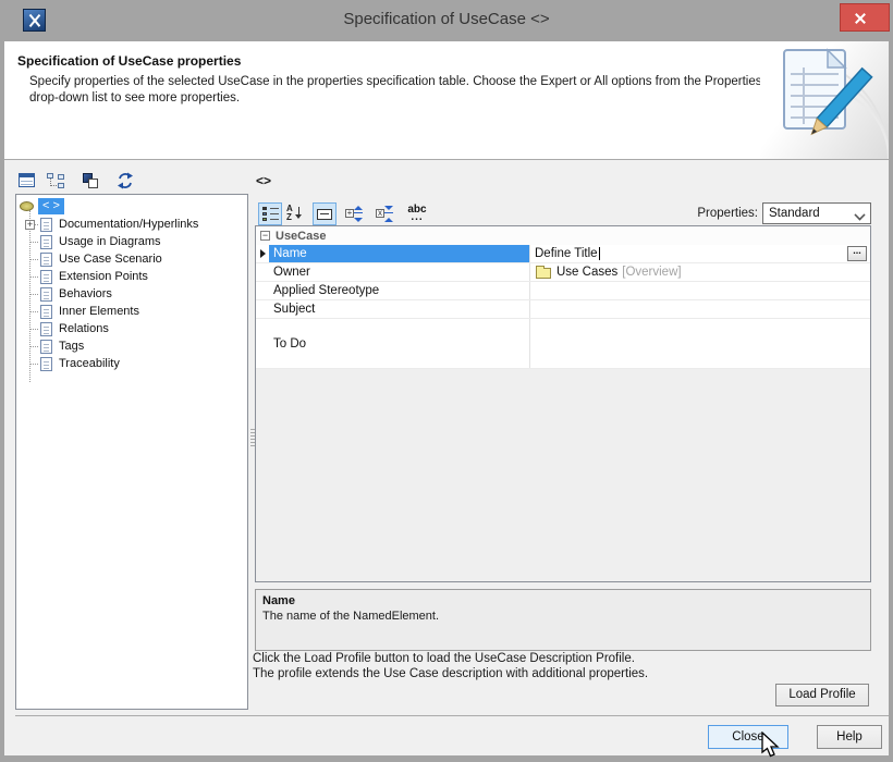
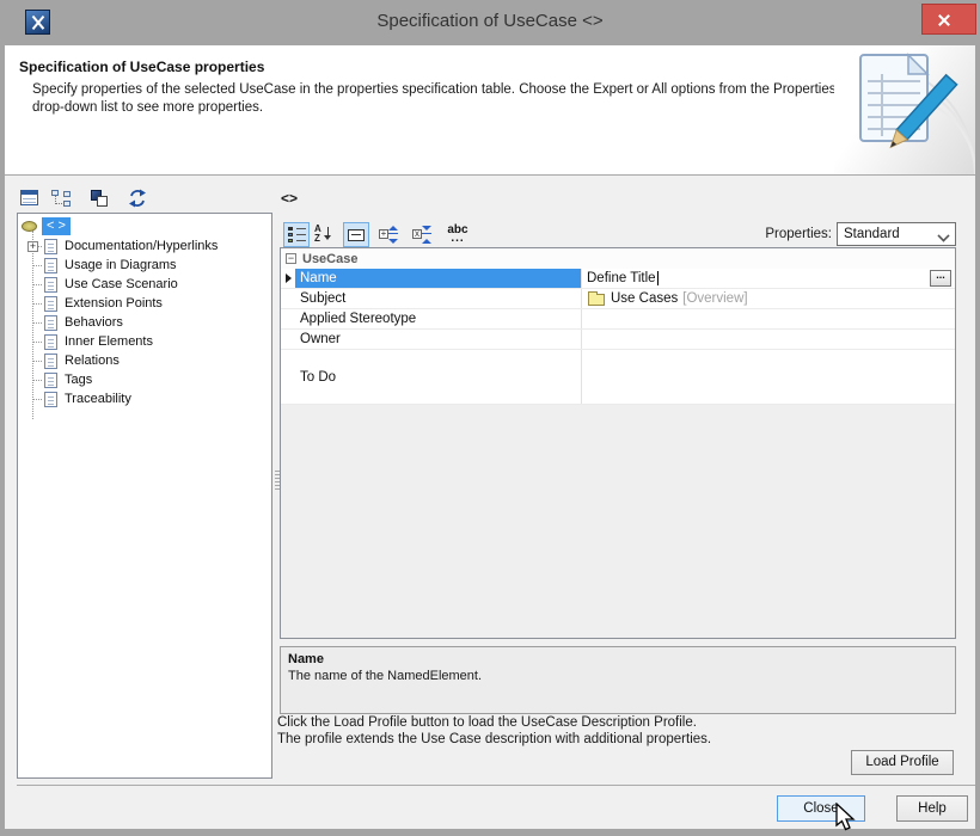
  Specification of UseCase <>
  Specification of UseCase properties
  Specify properties of the selected UseCase in the properties specification table. Choose the Expert or All options from the Properties
  drop-down list to see more properties.
  <>
  < >
  +
  Documentation/Hyperlinks
  Usage in Diagrams
  Use Case Scenario
  Extension Points
  Behaviors
  Inner Elements
  Relations
  Tags
  Traceability
  A
  Z
  +
  x
  abc
  ...
  Properties:
  Standard
  −
  UseCase
  Name
  Define Title
  ...
- Owner
+ Subject
  Use Cases
  [Overview]
  Applied Stereotype
- Subject
+ Owner
  To Do
  Name
  The name of the NamedElement.
  Click the Load Profile button to load the UseCase Description Profile.
  The profile extends the Use Case description with additional properties.
  Load Profile
  Close
  Help
